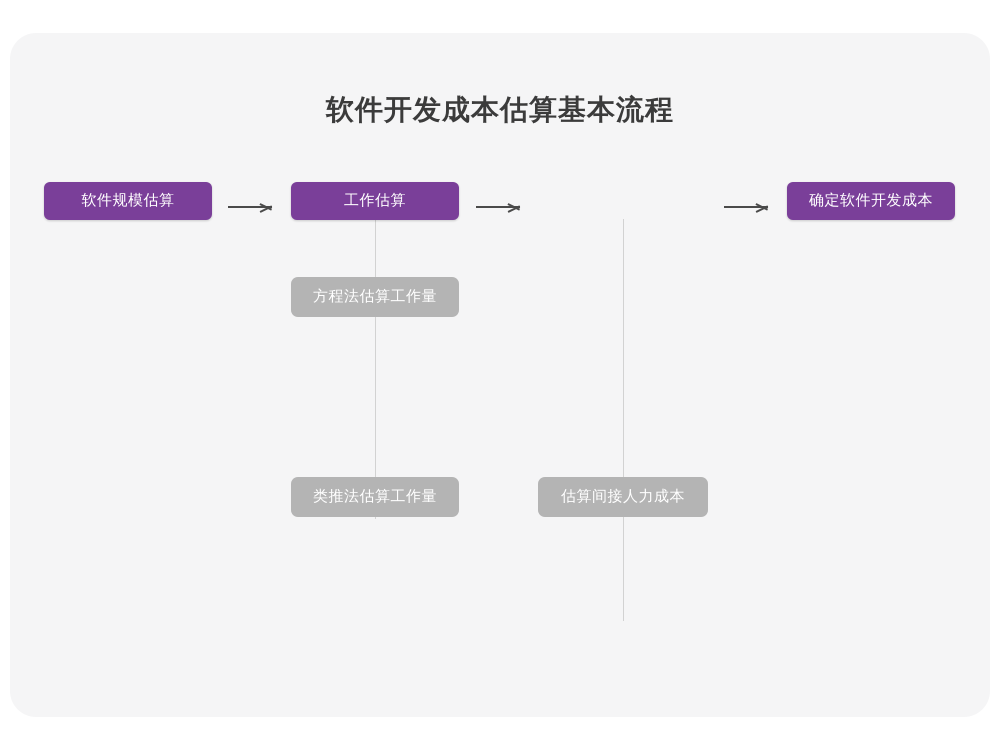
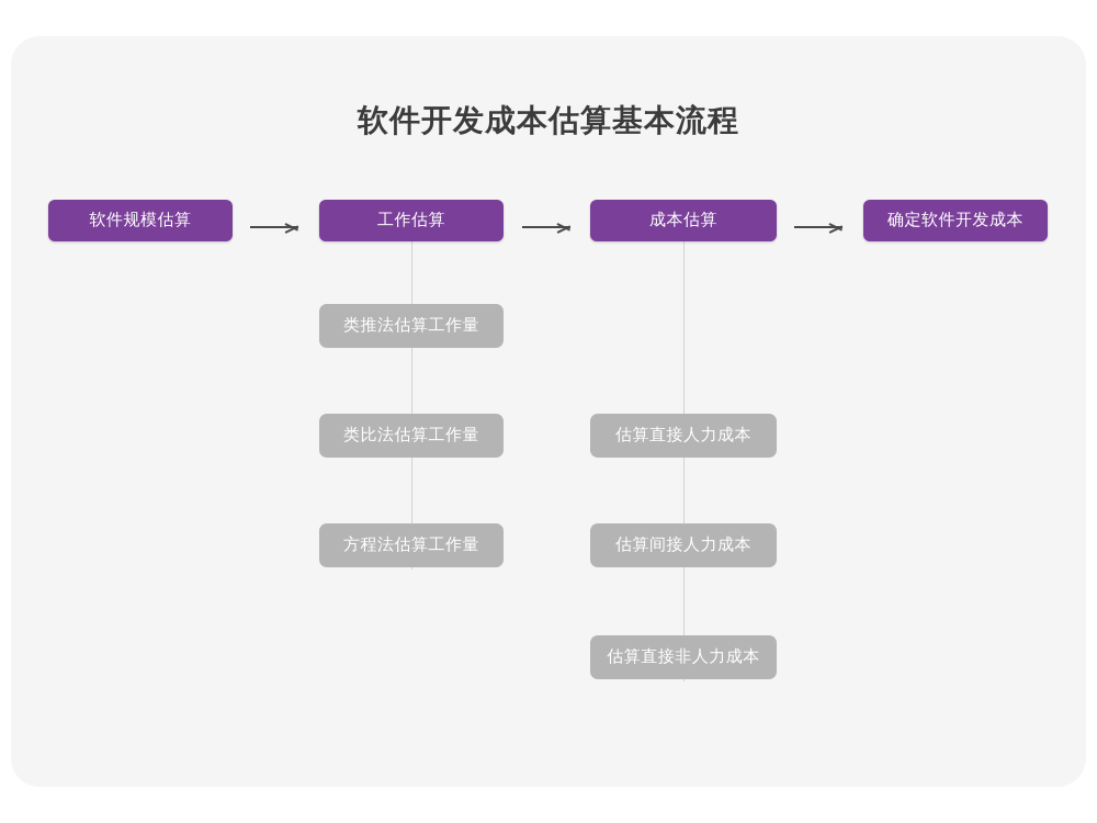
  软件开发成本估算基本流程
  软件规模估算
  工作估算
+ 成本估算
  确定软件开发成本
- 方程法估算工作量
+ 类推法估算工作量
+ 类比法估算工作量
- 类推法估算工作量
+ 方程法估算工作量
+ 估算直接人力成本
  估算间接人力成本
+ 估算直接非人力成本
